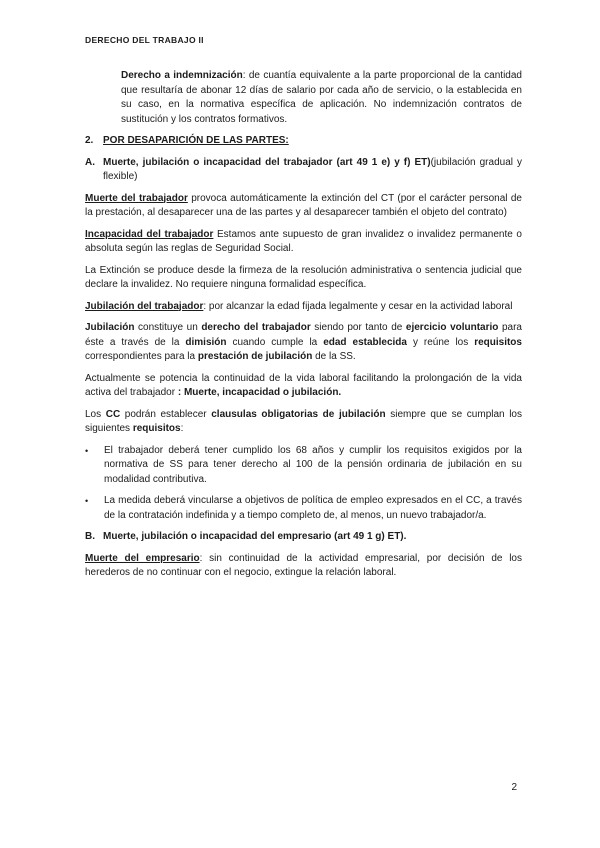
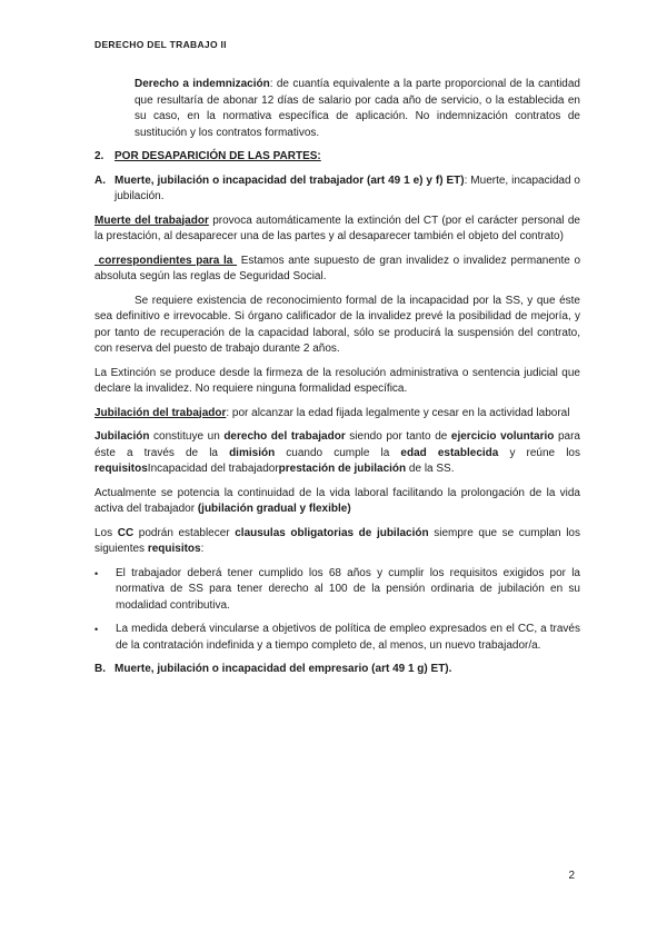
  DERECHO DEL TRABAJO II
  Derecho a indemnización: de cuantía equivalente a la parte proporcional de la cantidad que resultaría de abonar 12 días de salario por cada año de servicio, o la establecida en su caso, en la normativa específica de aplicación. No indemnización contratos de sustitución y los contratos formativos.
  2.
  POR DESAPARICIÓN DE LAS PARTES:
  A.
- Muerte, jubilación o incapacidad del trabajador (art 49 1 e) y f) ET)(jubilación gradual y flexible)
+ Muerte, jubilación o incapacidad del trabajador (art 49 1 e) y f) ET): Muerte, incapacidad o jubilación.
  Muerte del trabajador provoca automáticamente la extinción del CT (por el carácter personal de la prestación, al desaparecer una de las partes y al desaparecer también el objeto del contrato)
- Incapacidad del trabajador Estamos ante supuesto de gran invalidez o invalidez permanente o absoluta según las reglas de Seguridad Social.
+ correspondientes para la Estamos ante supuesto de gran invalidez o invalidez permanente o absoluta según las reglas de Seguridad Social.
+ Se requiere existencia de reconocimiento formal de la incapacidad por la SS, y que éste sea definitivo e irrevocable. Si órgano calificador de la invalidez prevé la posibilidad de mejoría, y por tanto de recuperación de la capacidad laboral, sólo se producirá la suspensión del contrato, con reserva del puesto de trabajo durante 2 años.
  La Extinción se produce desde la firmeza de la resolución administrativa o sentencia judicial que declare la invalidez. No requiere ninguna formalidad específica.
  Jubilación del trabajador: por alcanzar la edad fijada legalmente y cesar en la actividad laboral
- Jubilación constituye un derecho del trabajador siendo por tanto de ejercicio voluntario para éste a través de la dimisión cuando cumple la edad establecida y reúne los requisitos correspondientes para la prestación de jubilación de la SS.
+ Jubilación constituye un derecho del trabajador siendo por tanto de ejercicio voluntario para éste a través de la dimisión cuando cumple la edad establecida y reúne los requisitosIncapacidad del trabajadorprestación de jubilación de la SS.
- Actualmente se potencia la continuidad de la vida laboral facilitando la prolongación de la vida activa del trabajador : Muerte, incapacidad o jubilación.
+ Actualmente se potencia la continuidad de la vida laboral facilitando la prolongación de la vida activa del trabajador (jubilación gradual y flexible)
  Los CC podrán establecer clausulas obligatorias de jubilación siempre que se cumplan los siguientes requisitos:
  •
  El trabajador deberá tener cumplido los 68 años y cumplir los requisitos exigidos por la normativa de SS para tener derecho al 100 de la pensión ordinaria de jubilación en su modalidad contributiva.
  •
  La medida deberá vincularse a objetivos de política de empleo expresados en el CC, a través de la contratación indefinida y a tiempo completo de, al menos, un nuevo trabajador/a.
  B.
  Muerte, jubilación o incapacidad del empresario (art 49 1 g) ET).
- Muerte del empresario: sin continuidad de la actividad empresarial, por decisión de los herederos de no continuar con el negocio, extingue la relación laboral.
  2
